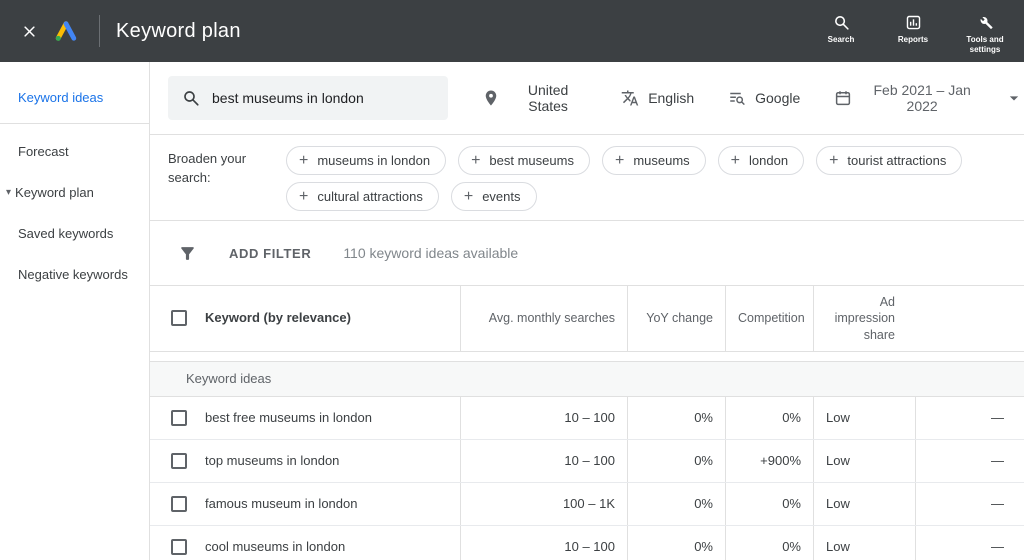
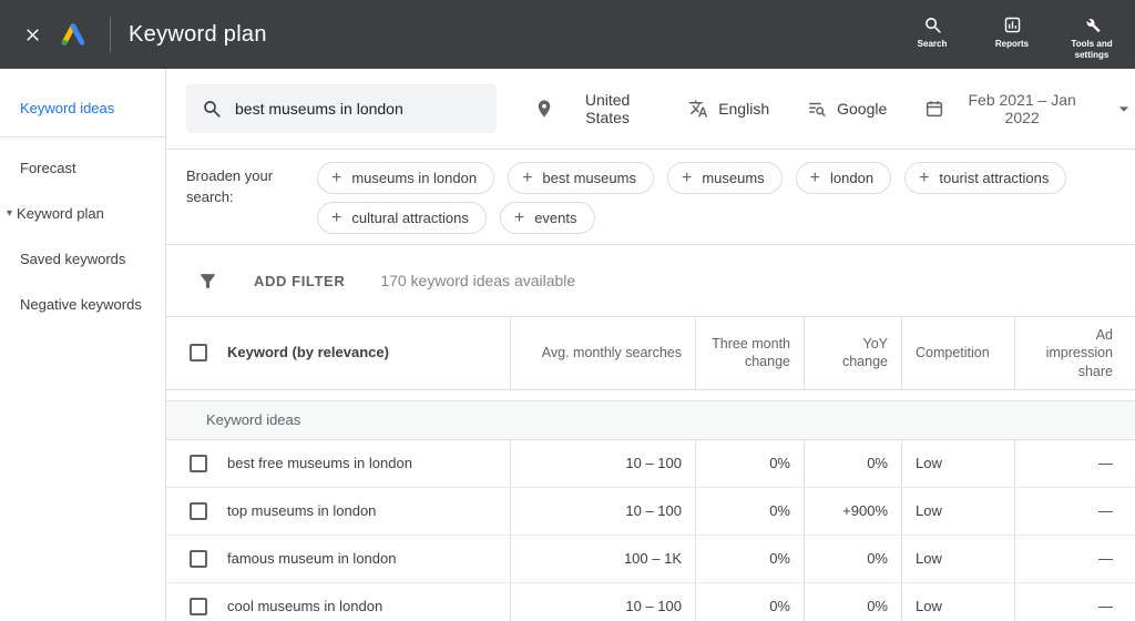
  Keyword plan
  Search
  Reports
  Tools and settings
  Keyword ideas
  Forecast
  ▾
  Keyword plan
  Saved keywords
  Negative keywords
  best museums in london
  United States
  English
  Google
  Feb 2021 – Jan 2022
  Broaden your search:
  +
  museums in london
  +
  best museums
  +
  museums
  +
  london
  +
  tourist attractions
  +
  cultural attractions
  +
  events
  ADD FILTER
- 110 keyword ideas available
+ 170 keyword ideas available
  Keyword (by relevance)
  Avg. monthly searches
+ Three month change
  YoY change
  Competition
  Ad impression share
  Keyword ideas
  best free museums in london
  10 – 100
  0%
  0%
  Low
  —
  top museums in london
  10 – 100
  0%
  +900%
  Low
  —
  famous museum in london
  100 – 1K
  0%
  0%
  Low
  —
  cool museums in london
  10 – 100
  0%
  0%
  Low
  —
